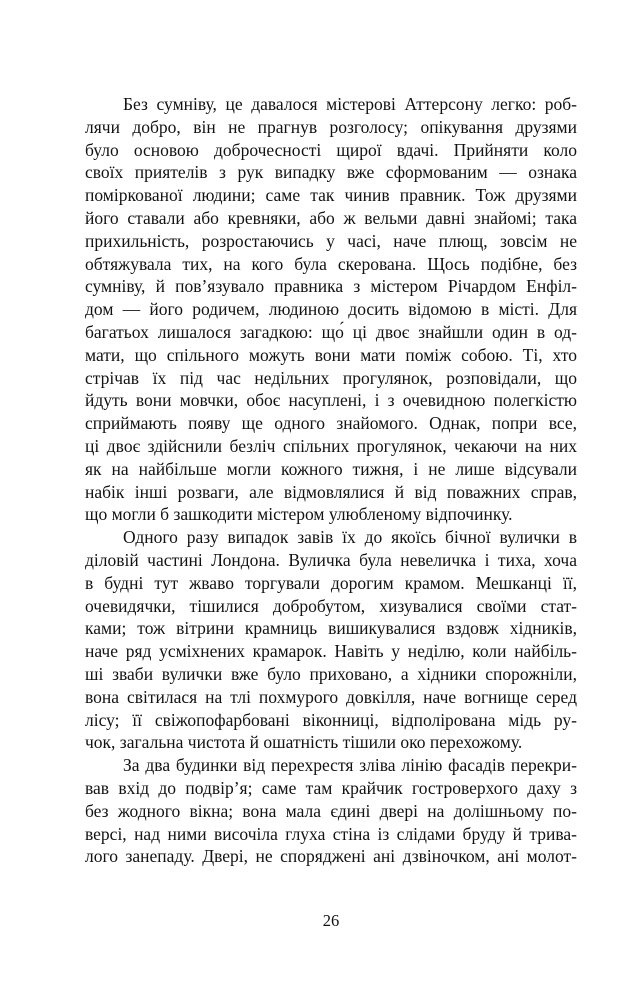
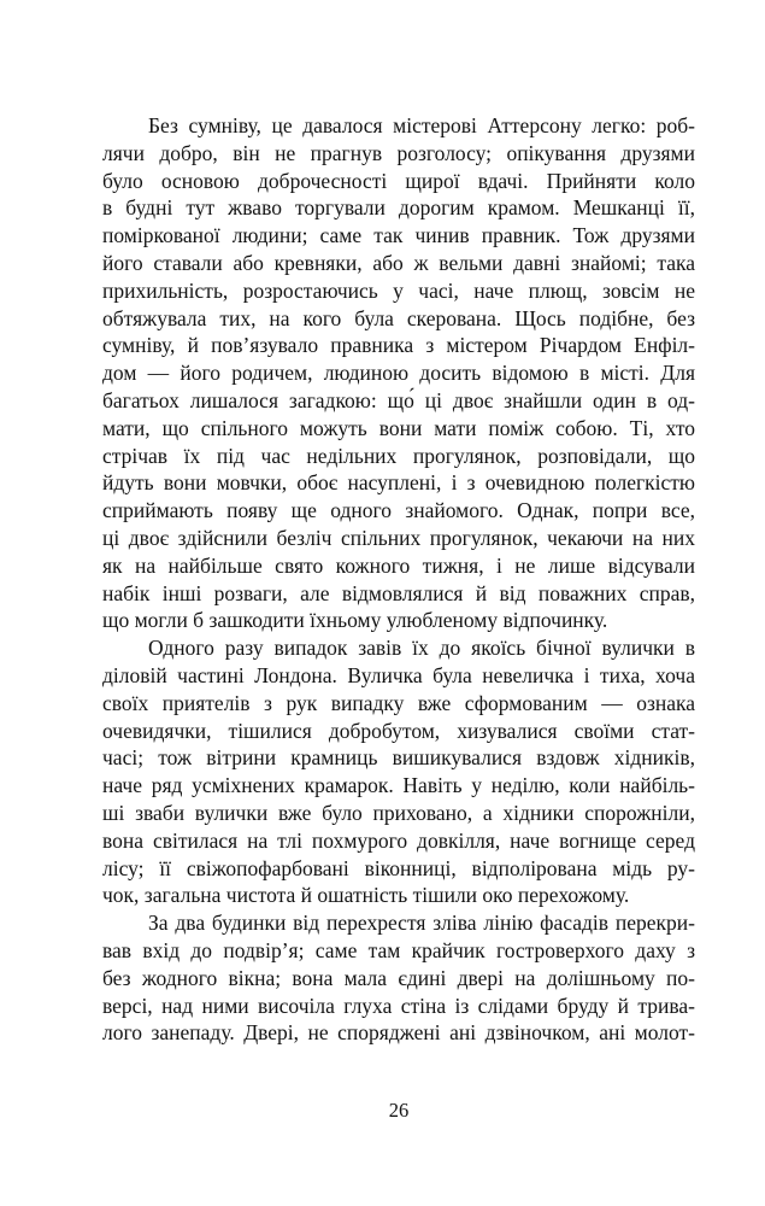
  Без сумніву, це давалося містерові Аттерсону легко: роб-
  лячи добро, він не прагнув розголосу; опікування друзями
  було основою доброчесності щирої вдачі. Прийняти коло
- своїх приятелів з рук випадку вже сформованим — ознака
+ в будні тут жваво торгували дорогим крамом. Мешканці її,
  поміркованої людини; саме так чинив правник. Тож друзями
  його ставали або кревняки, або ж вельми давні знайомі; така
  прихильність, розростаючись у часі, наче плющ, зовсім не
  обтяжувала тих, на кого була скерована. Щось подібне, без
  сумніву, й пов’язувало правника з містером Річардом Енфіл-
  дом — його родичем, людиною досить відомою в місті. Для
  багатьох лишалося загадкою: що́ ці двоє знайшли один в од-
  мати, що спільного можуть вони мати поміж собою. Ті, хто
  стрічав їх під час недільних прогулянок, розповідали, що
  йдуть вони мовчки, обоє насуплені, і з очевидною полегкістю
  сприймають появу ще одного знайомого. Однак, попри все,
  ці двоє здійснили безліч спільних прогулянок, чекаючи на них
- як на найбільше могли кожного тижня, і не лише відсували
+ як на найбільше свято кожного тижня, і не лише відсували
  набік інші розваги, але відмовлялися й від поважних справ,
- що могли б зашкодити містером улюбленому відпочинку.
+ що могли б зашкодити їхньому улюбленому відпочинку.
  Одного разу випадок завів їх до якоїсь бічної вулички в
  діловій частині Лондона. Вуличка була невеличка і тиха, хоча
- в будні тут жваво торгували дорогим крамом. Мешканці її,
+ своїх приятелів з рук випадку вже сформованим — ознака
  очевидячки, тішилися добробутом, хизувалися своїми стат-
- ками; тож вітрини крамниць вишикувалися вздовж хідників,
+ часі; тож вітрини крамниць вишикувалися вздовж хідників,
  наче ряд усміхнених крамарок. Навіть у неділю, коли найбіль-
  ші зваби вулички вже було приховано, а хідники спорожніли,
  вона світилася на тлі похмурого довкілля, наче вогнище серед
  лісу; її свіжопофарбовані віконниці, відполірована мідь ру-
  чок, загальна чистота й ошатність тішили око перехожому.
  За два будинки від перехрестя зліва лінію фасадів перекри-
  вав вхід до подвір’я; саме там крайчик гостроверхого даху з
  без жодного вікна; вона мала єдині двері на долішньому по-
  версі, над ними височіла глуха стіна із слідами бруду й трива-
  лого занепаду. Двері, не споряджені ані дзвіночком, ані молот-
  26
